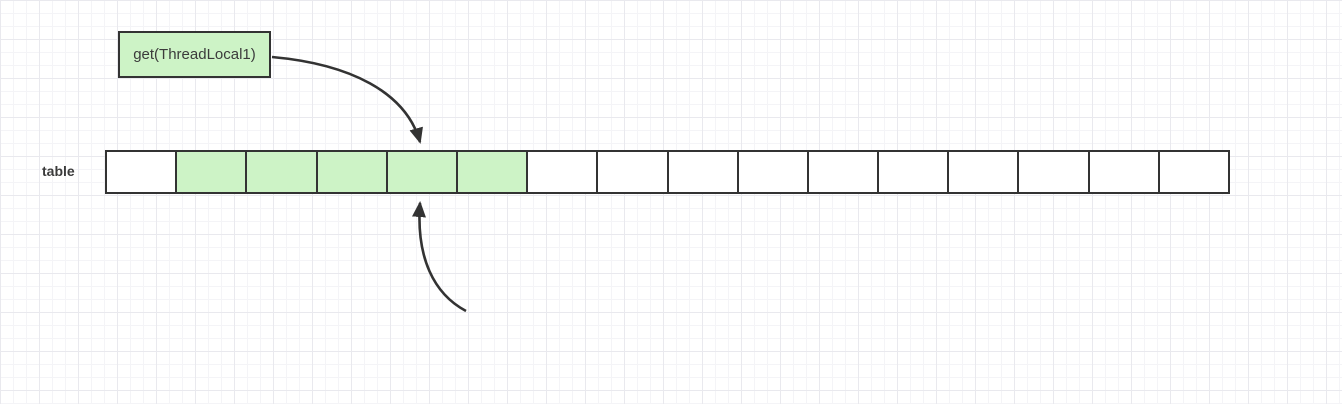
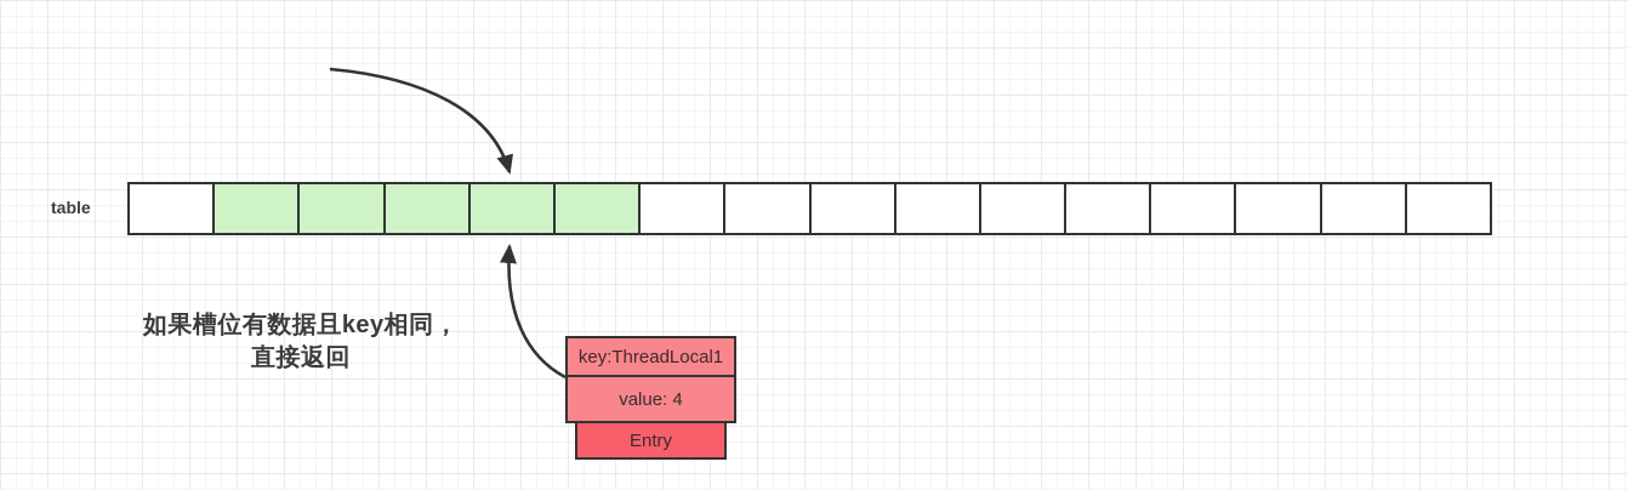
- get(ThreadLocal1)
  table
+ 如果槽位有数据且key相同，
+ 直接返回
+ key:ThreadLocal1
+ value: 4
+ Entry
